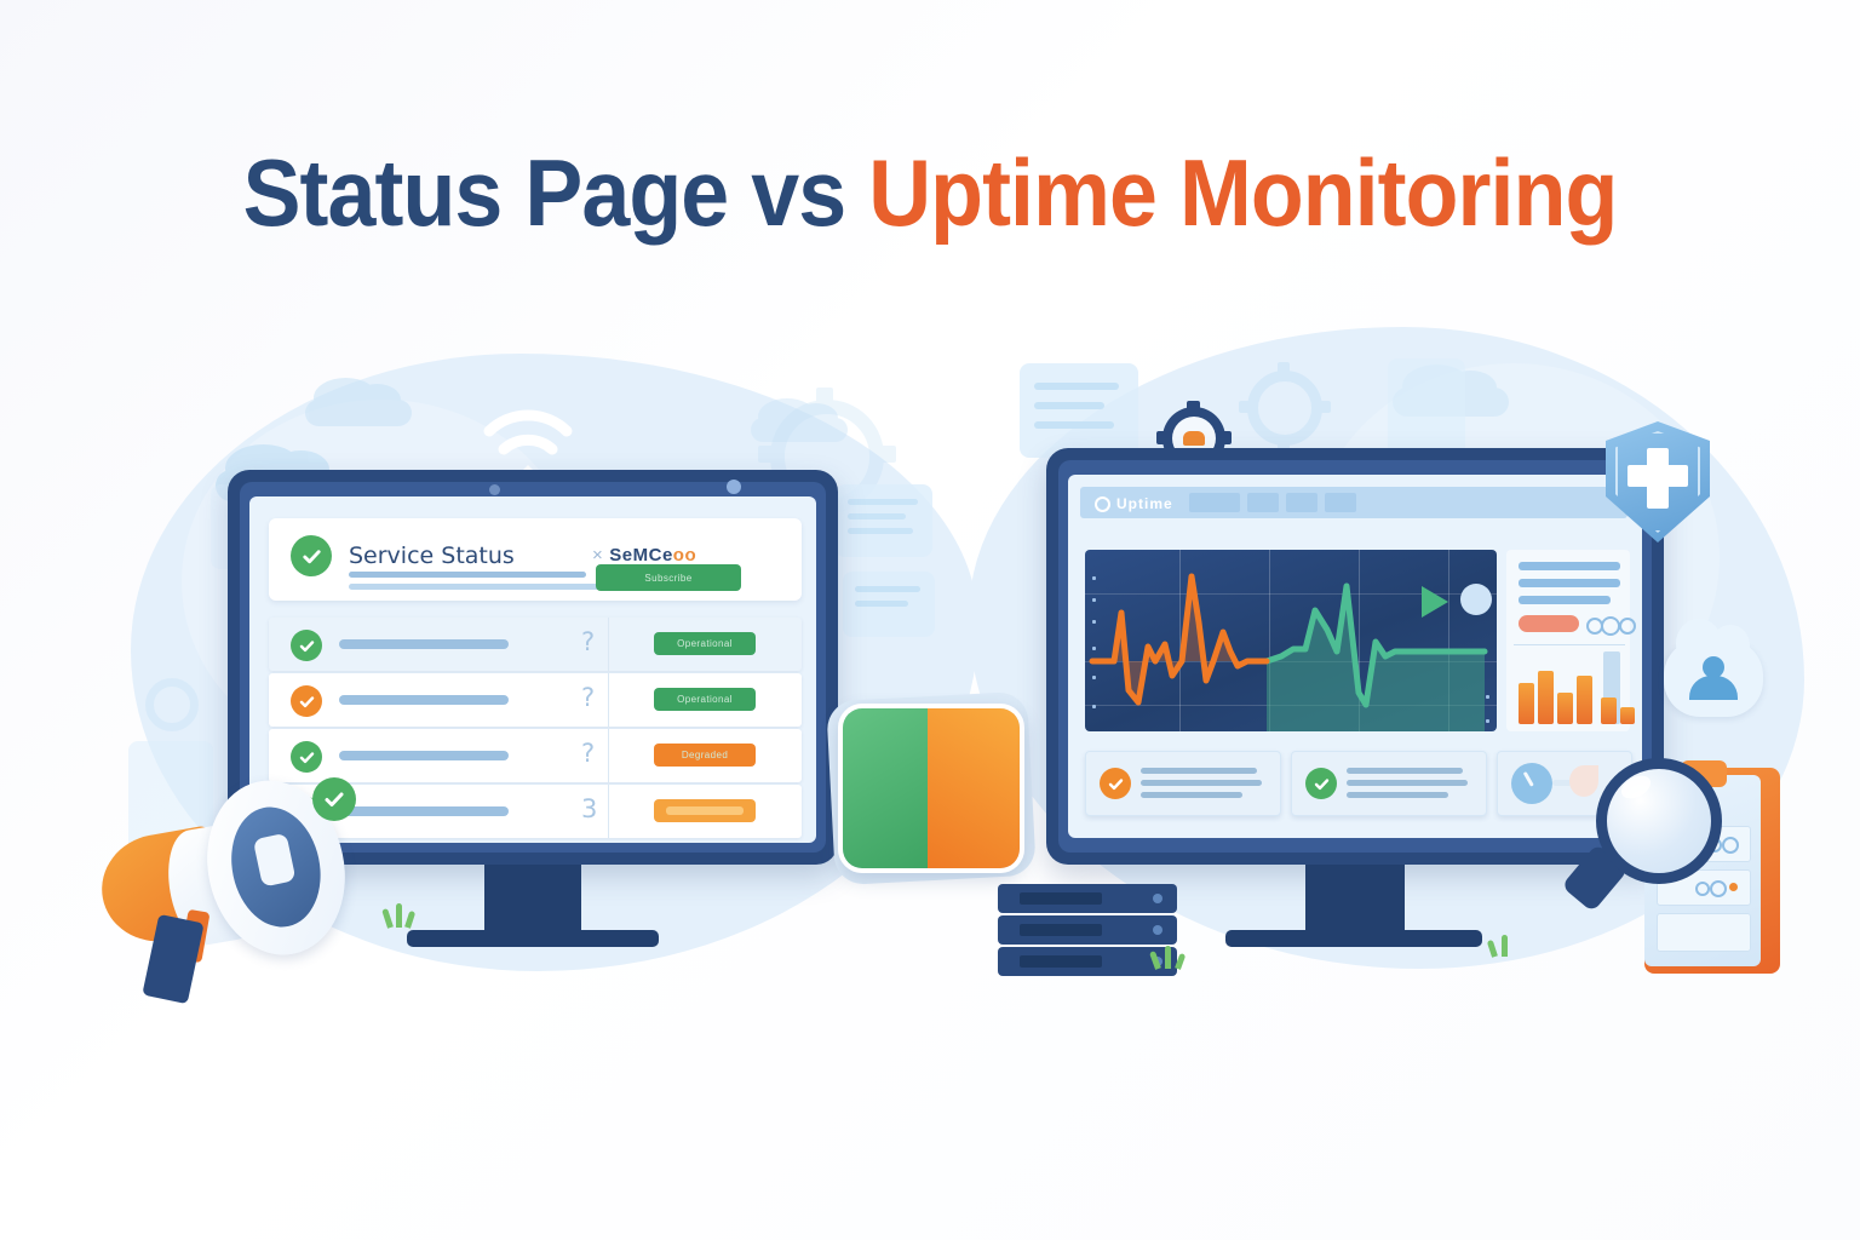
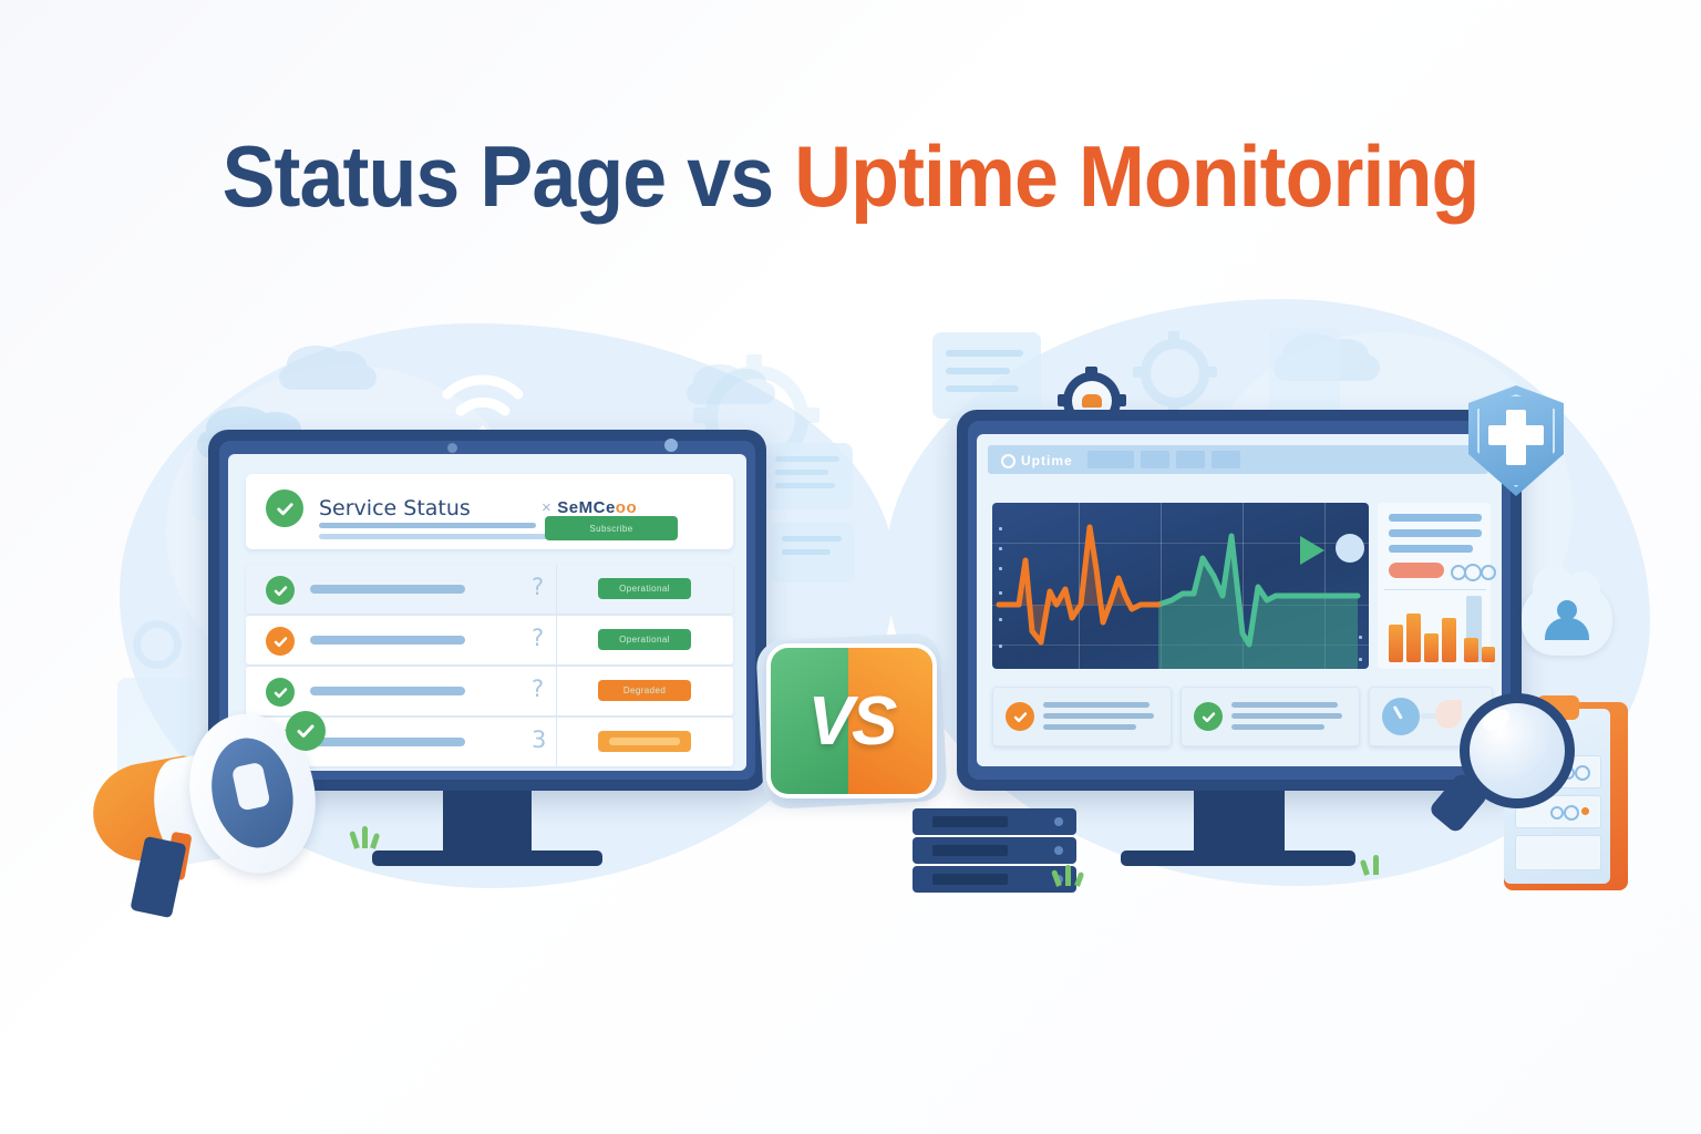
  Status Page vs Uptime Monitoring
  Service Status
  × SeMCeoo
  Subscribe
  ?
  Operational
  ?
  Operational
  ?
  Degraded
  3
+ VS
  Uptime
